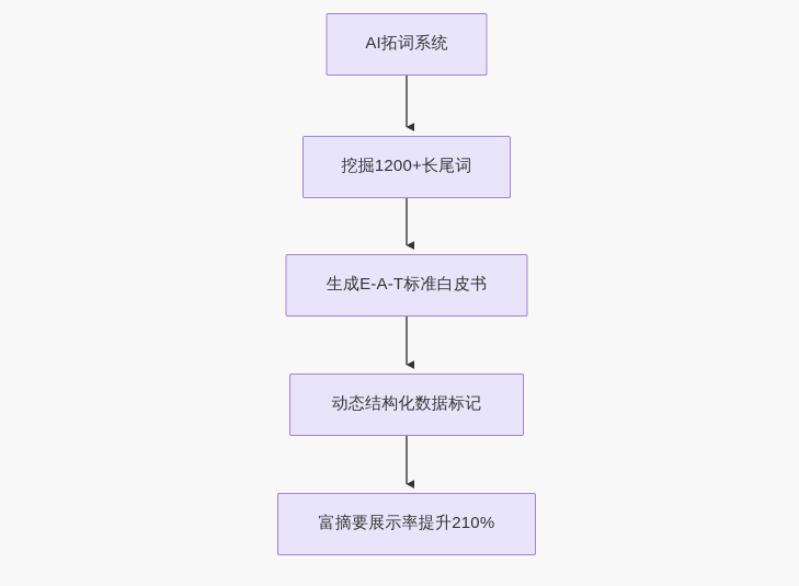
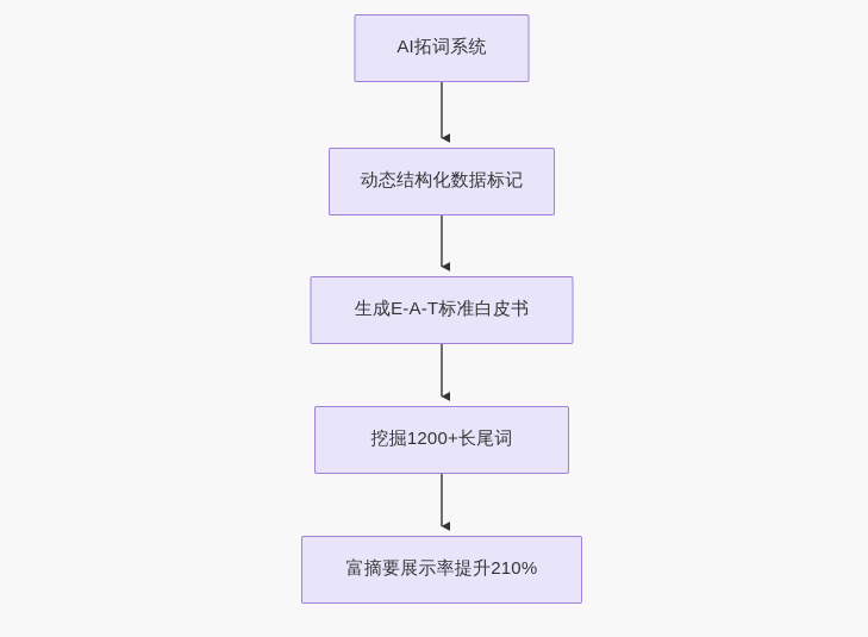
  AI拓词系统
- 挖掘1200+长尾词
+ 动态结构化数据标记
  生成E-A-T标准白皮书
- 动态结构化数据标记
+ 挖掘1200+长尾词
  富摘要展示率提升210%
